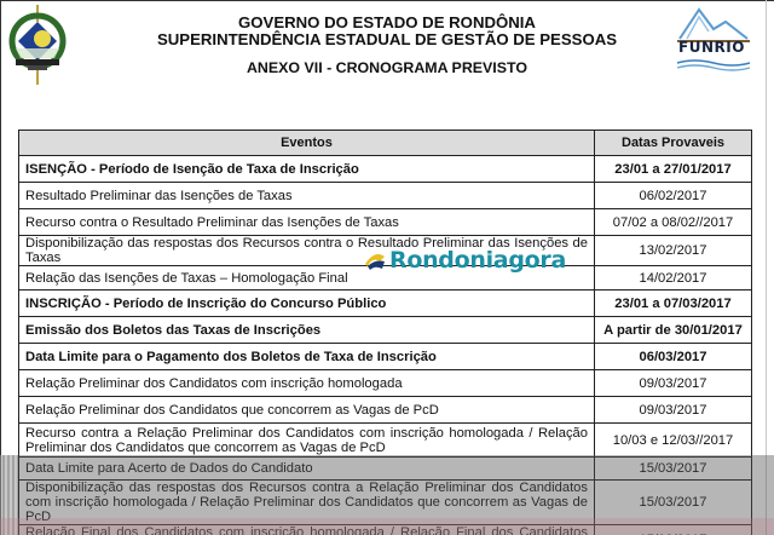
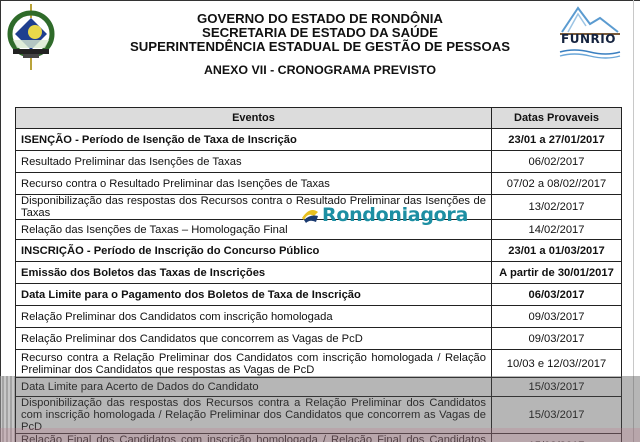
  GOVERNO DO ESTADO DE RONDÔNIA
+ SECRETARIA DE ESTADO DA SAÚDE
  SUPERINTENDÊNCIA ESTADUAL DE GESTÃO DE PESSOAS
  ANEXO VII - CRONOGRAMA PREVISTO
  FUNRIO
  Eventos	Datas Provaveis
  ISENÇÃO - Período de Isenção de Taxa de Inscrição	23/01 a 27/01/2017
  Resultado Preliminar das Isenções de Taxas	06/02/2017
  Recurso contra o Resultado Preliminar das Isenções de Taxas	07/02 a 08/02//2017
  Disponibilização das respostas dos Recursos contra o Resultado Preliminar das Isenções de Taxas	13/02/2017
  Relação das Isenções de Taxas – Homologação Final	14/02/2017
- INSCRIÇÃO - Período de Inscrição do Concurso Público	23/01 a 07/03/2017
+ INSCRIÇÃO - Período de Inscrição do Concurso Público	23/01 a 01/03/2017
  Emissão dos Boletos das Taxas de Inscrições	A partir de 30/01/2017
  Data Limite para o Pagamento dos Boletos de Taxa de Inscrição	06/03/2017
  Relação Preliminar dos Candidatos com inscrição homologada	09/03/2017
  Relação Preliminar dos Candidatos que concorrem as Vagas de PcD	09/03/2017
- Recurso contra a Relação Preliminar dos Candidatos com inscrição homologada / Relação Preliminar dos Candidatos que concorrem as Vagas de PcD	10/03 e 12/03//2017
+ Recurso contra a Relação Preliminar dos Candidatos com inscrição homologada / Relação Preliminar dos Candidatos que respostas as Vagas de PcD	10/03 e 12/03//2017
  Data Limite para Acerto de Dados do Candidato	15/03/2017
  Disponibilização das respostas dos Recursos contra a Relação Preliminar dos Candidatos com inscrição homologada / Relação Preliminar dos Candidatos que concorrem as Vagas de PcD	15/03/2017
  Rondoniagora
